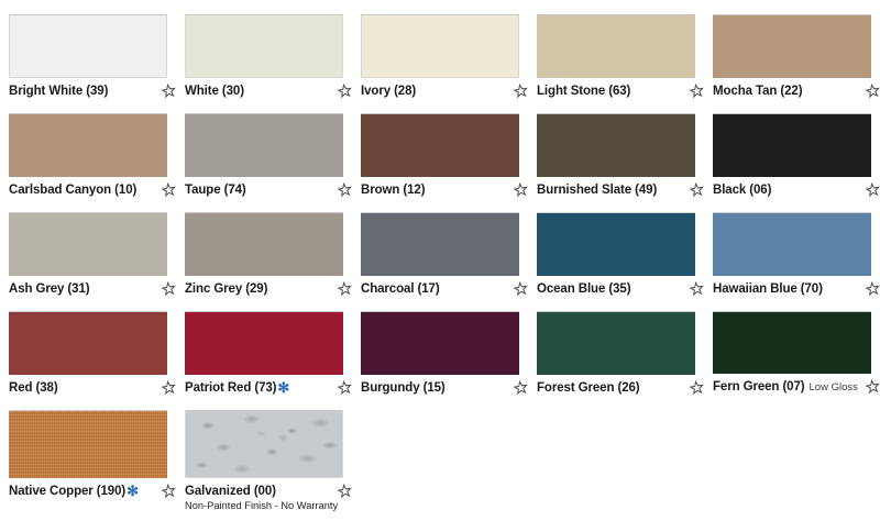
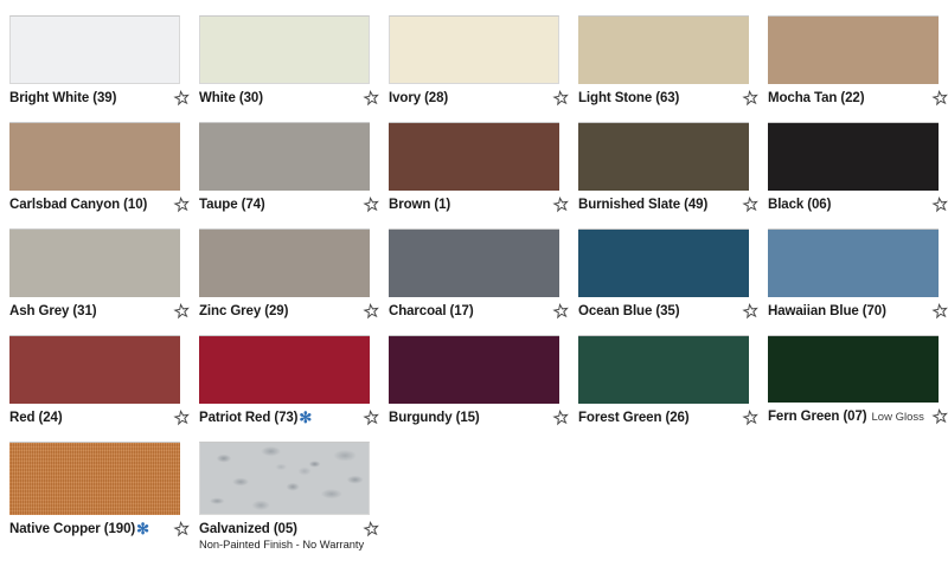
  Bright White (39)
  White (30)
  Ivory (28)
  Light Stone (63)
  Mocha Tan (22)
  Carlsbad Canyon (10)
  Taupe (74)
- Brown (12)
+ Brown (1)
  Burnished Slate (49)
  Black (06)
  Ash Grey (31)
  Zinc Grey (29)
  Charcoal (17)
  Ocean Blue (35)
  Hawaiian Blue (70)
- Red (38)
+ Red (24)
  Patriot Red (73)
  ✻
  Burgundy (15)
  Forest Green (26)
  Fern Green (07)
  Low Gloss
  Native Copper (190)
  ✻
- Galvanized (00)
+ Galvanized (05)
  Non-Painted Finish - No Warranty
